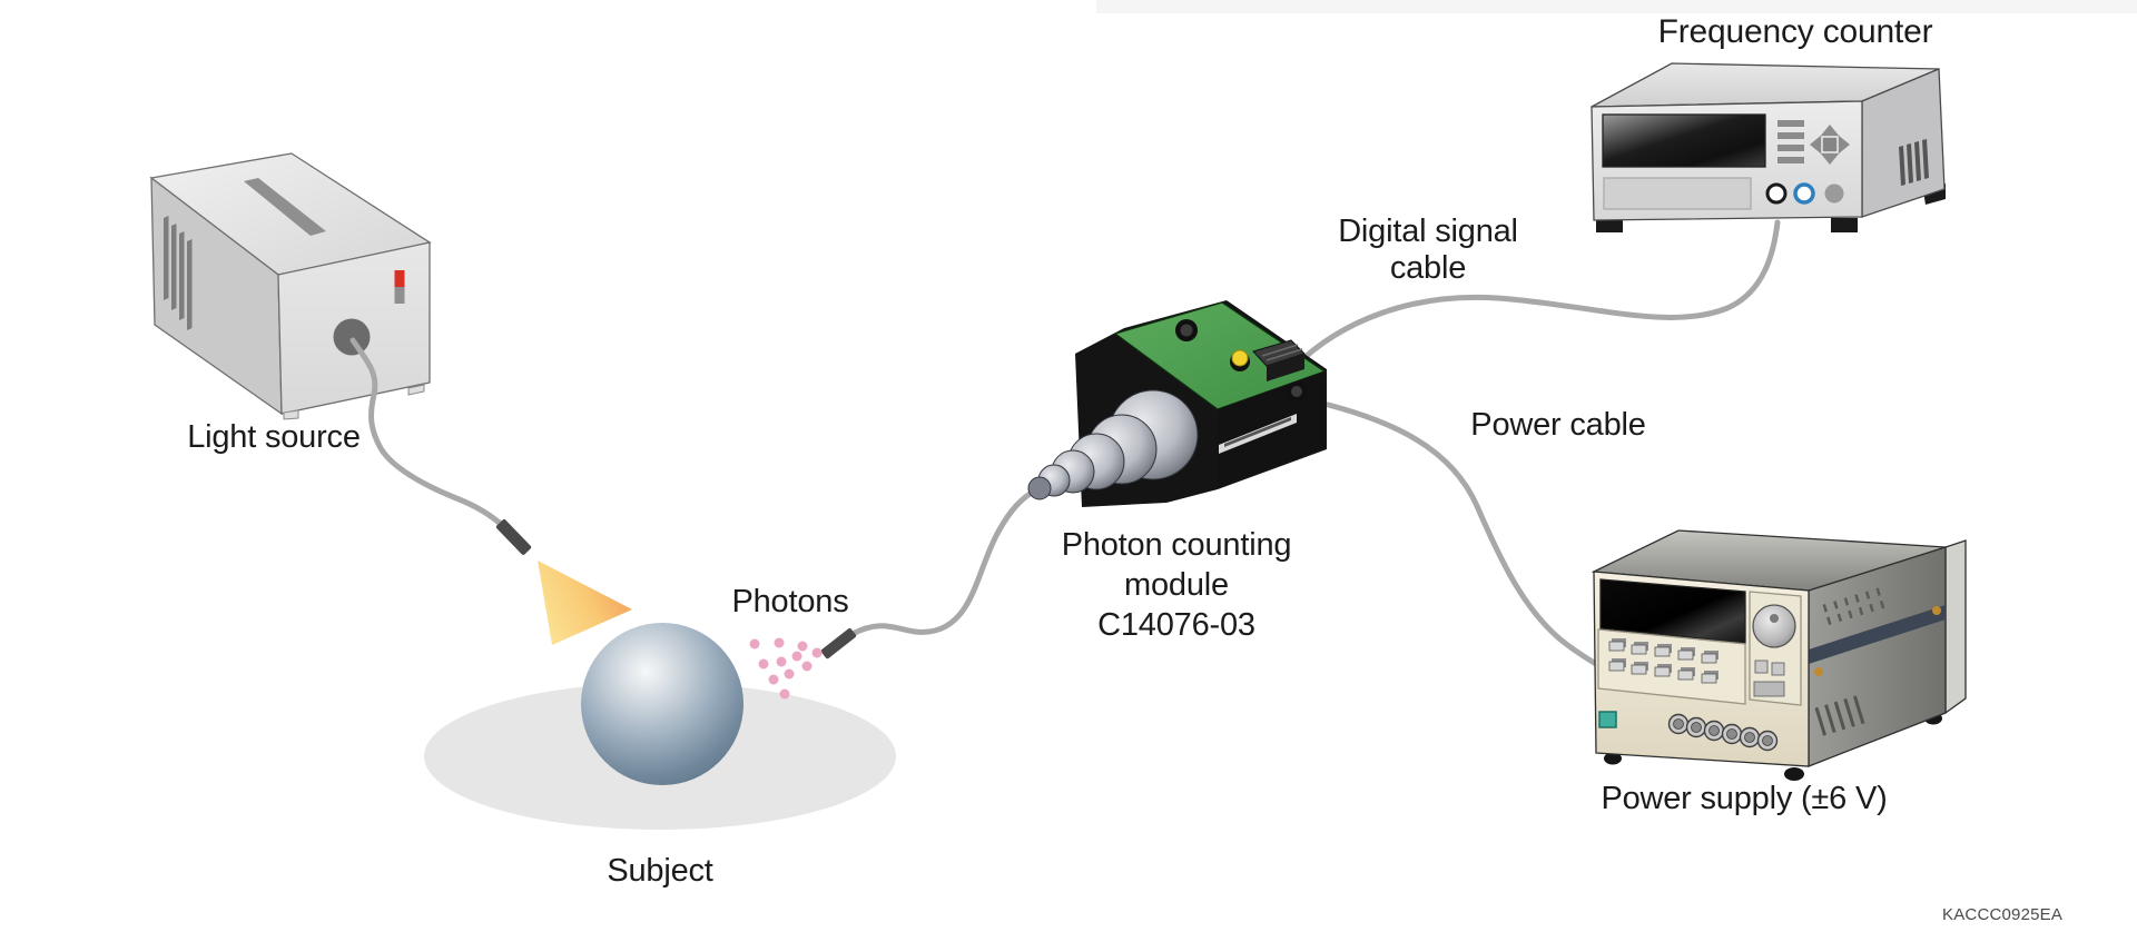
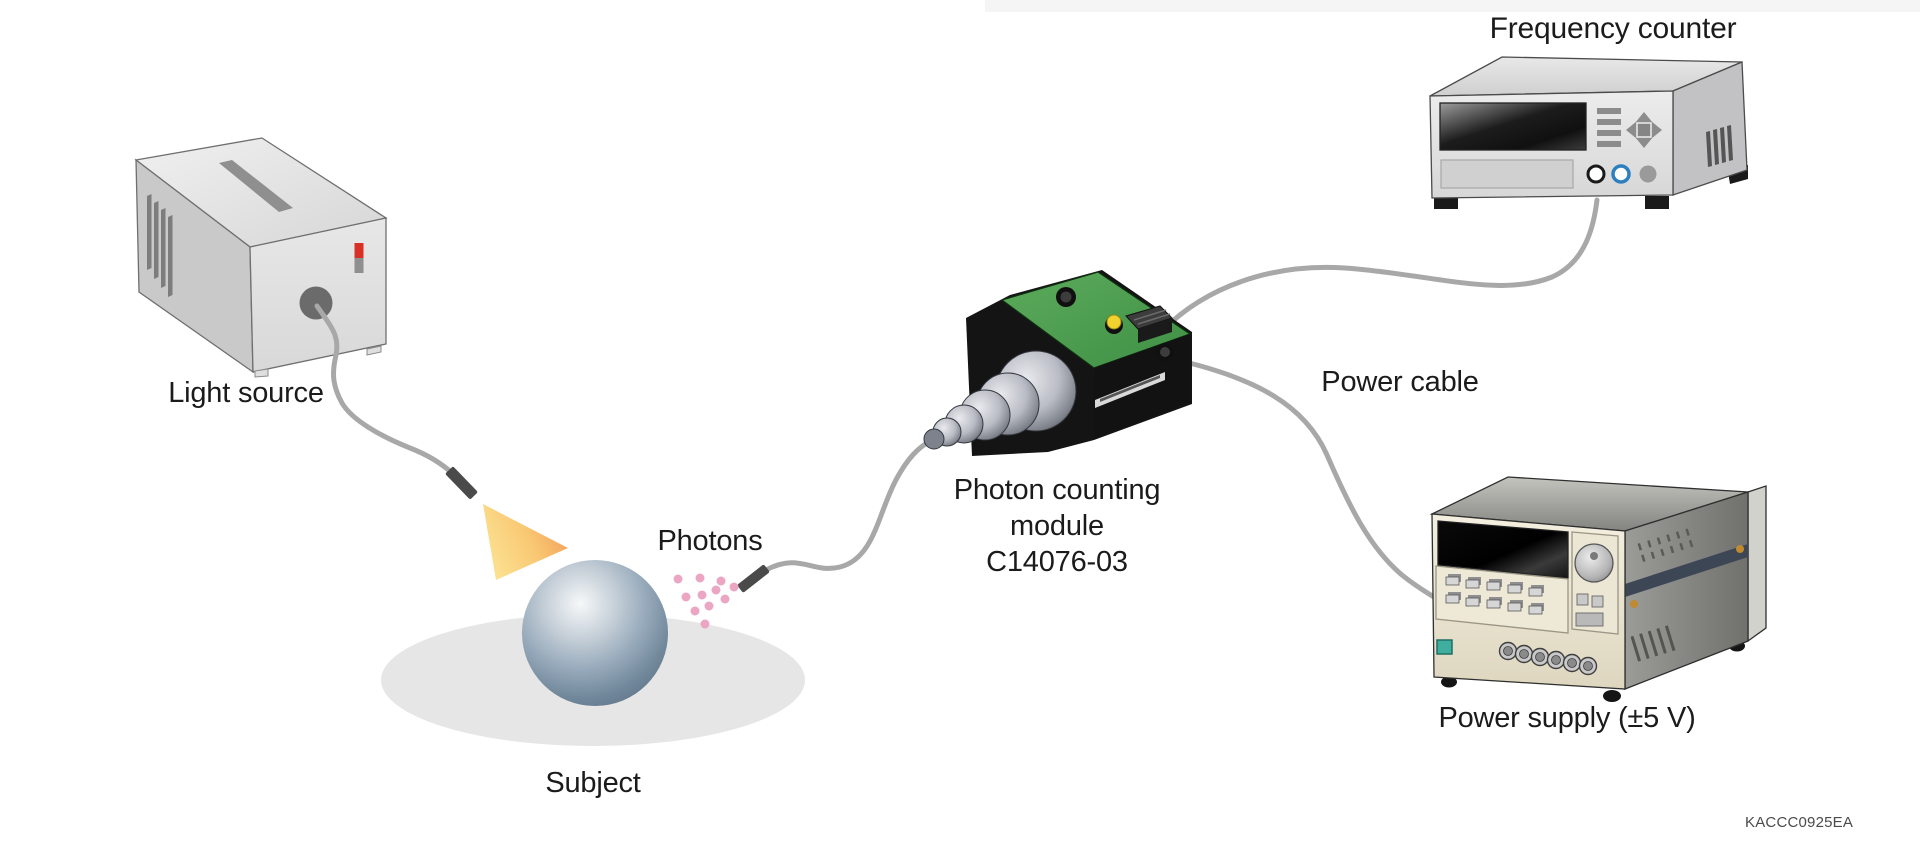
  Light source
  Subject
  Photons
  Photon counting
  module
  C14076-03
  Frequency counter
- Digital signal
- cable
  Power cable
- Power supply (±6 V)
+ Power supply (±5 V)
  KACCC0925EA
